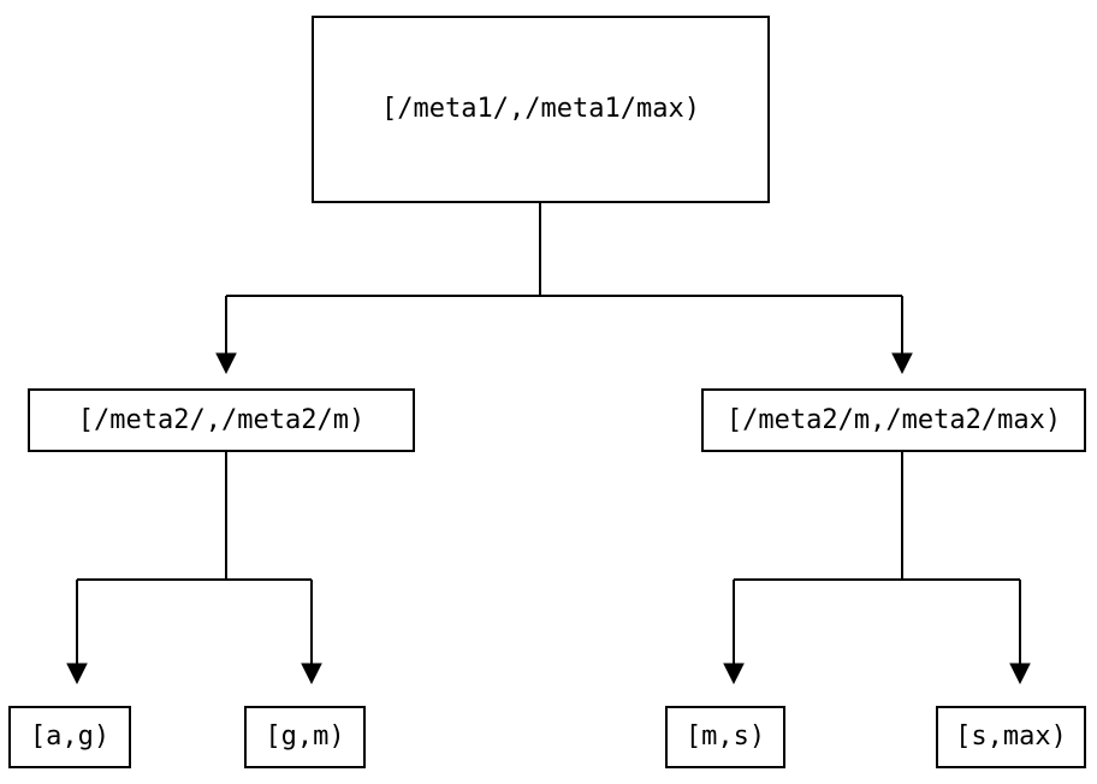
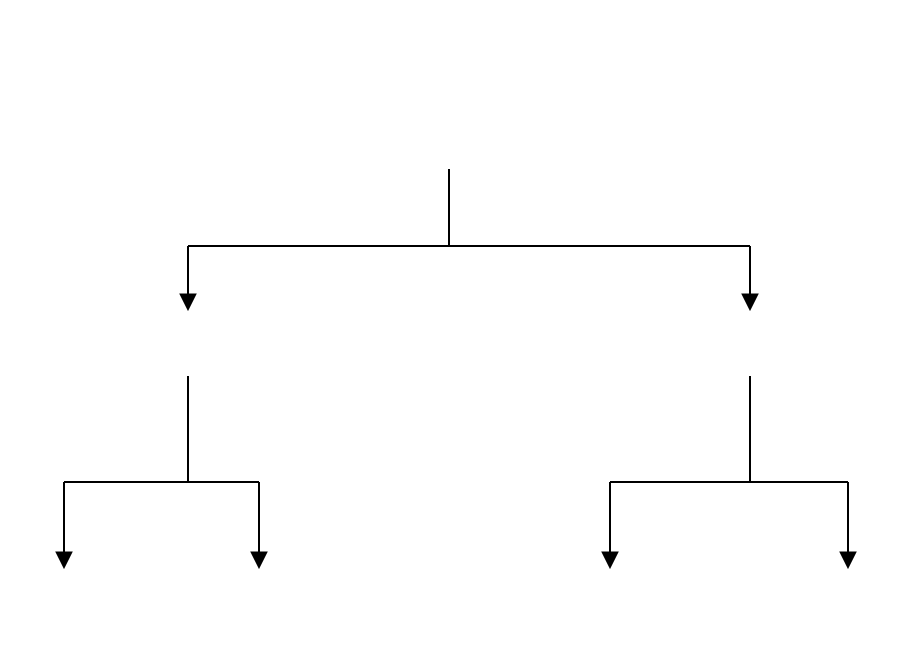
- [/meta1/,/meta1/max)
- [/meta2/,/meta2/m)
- [/meta2/m,/meta2/max)
- [a,g)
- [g,m)
- [m,s)
- [s,max)
